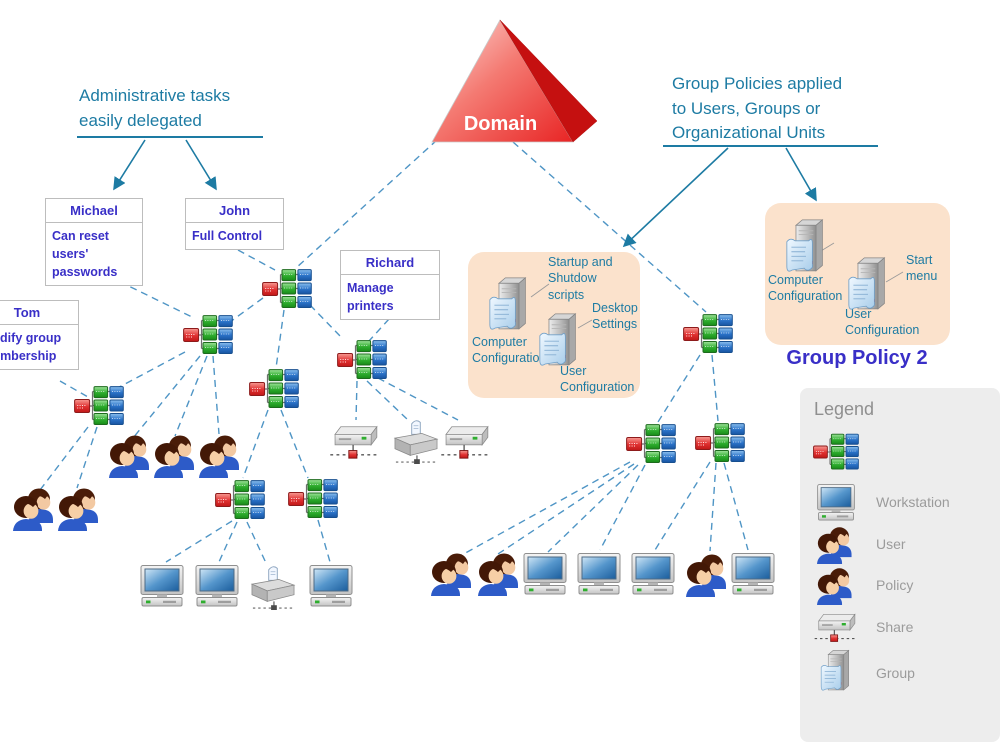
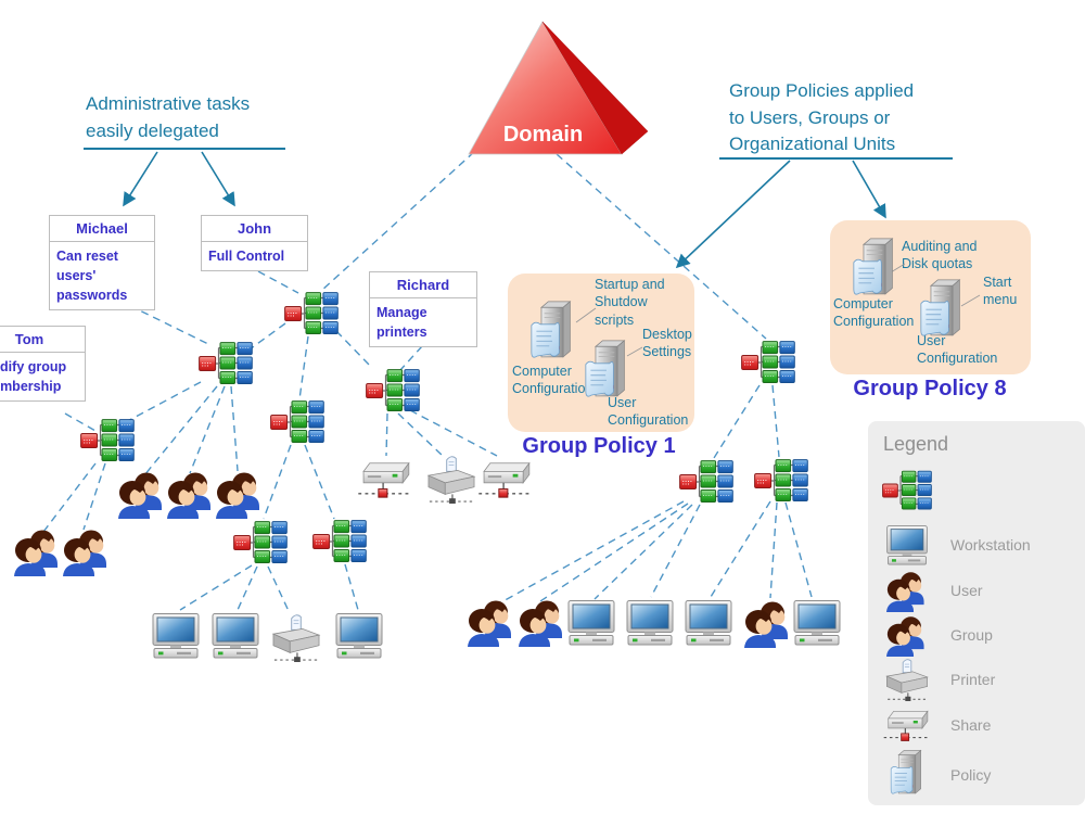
  Administrative tasks
  easily delegated
  Group Policies applied
  to Users, Groups or
  Organizational Units
  Domain
  Michael
  Can reset users'
  passwords
  John
  Full Control
  Tom
  dify group
  mbership
  Richard
  Manage
  printers
  Startup and
  Shutdow
  scripts
  Desktop
  Settings
  Computer
  Configuratio
  User
  Configuration
+ Group Policy 1
+ Auditing and
+ Disk quotas
  Start
  menu
  Computer
  Configuration
  User
  Configuration
- Group Policy 2
+ Group Policy 8
  Legend
  Workstation
  User
- Policy
+ Group
+ Printer
  Share
- Group
+ Policy
